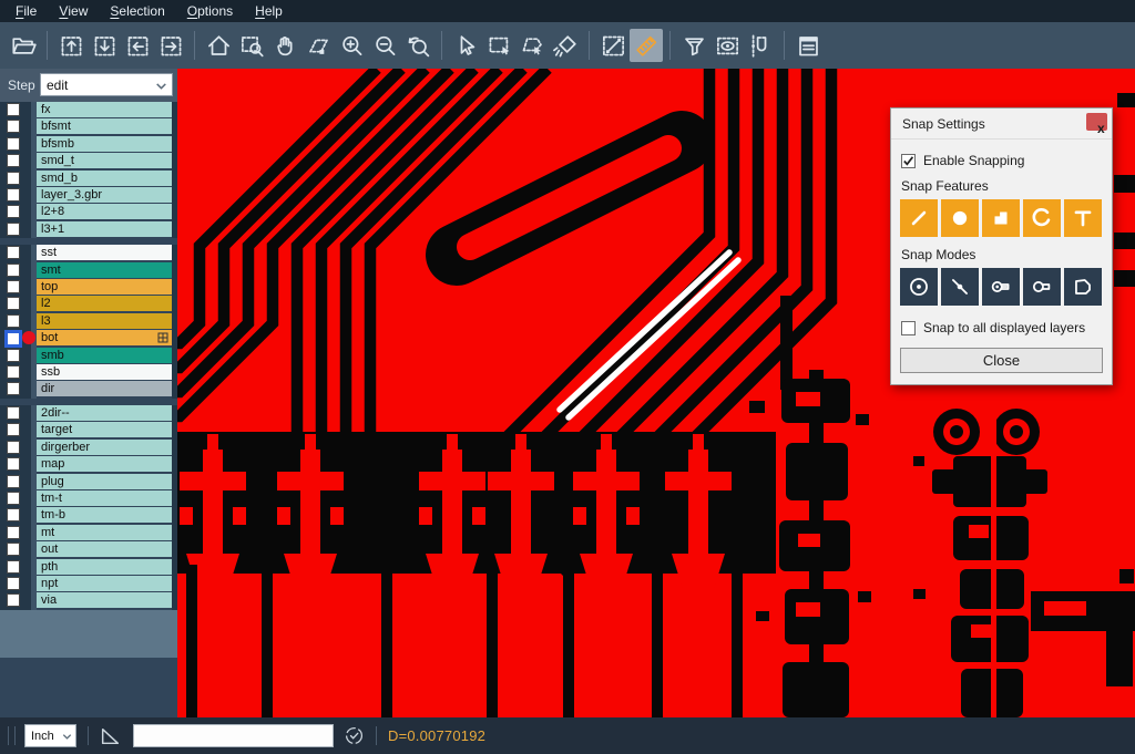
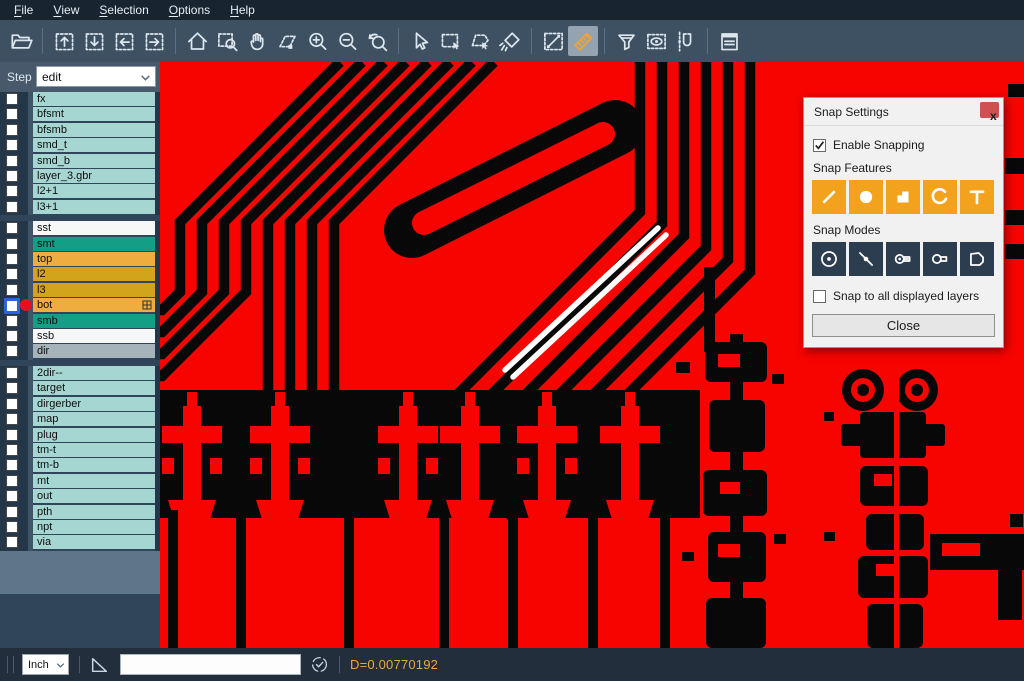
  F
  ile
  V
  iew
  S
  election
  O
  ptions
  H
  elp
  Step
  edit
  fx
  bfsmt
  bfsmb
  smd_t
  smd_b
  layer_3.gbr
- l2+8
+ l2+1
  l3+1
  sst
  smt
  top
  l2
  l3
  bot
  smb
  ssb
  dir
  2dir--
  target
  dirgerber
  map
  plug
  tm-t
  tm-b
  mt
  out
  pth
  npt
  via
  Snap Settings
  x
  Enable Snapping
  Snap Features
  Snap Modes
  Snap to all displayed layers
  Close
  Inch
  D=0.00770192
